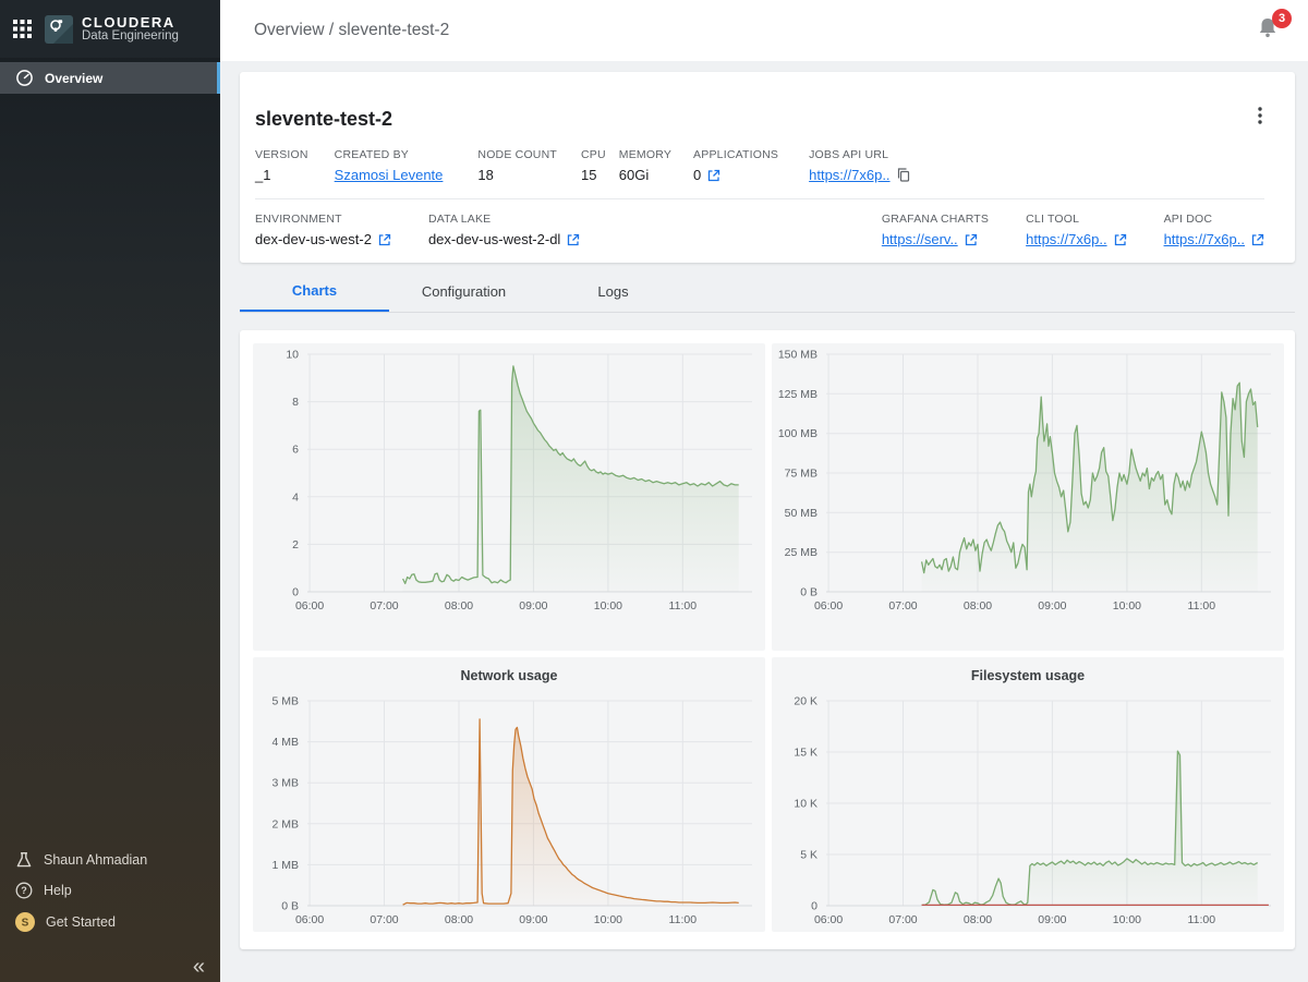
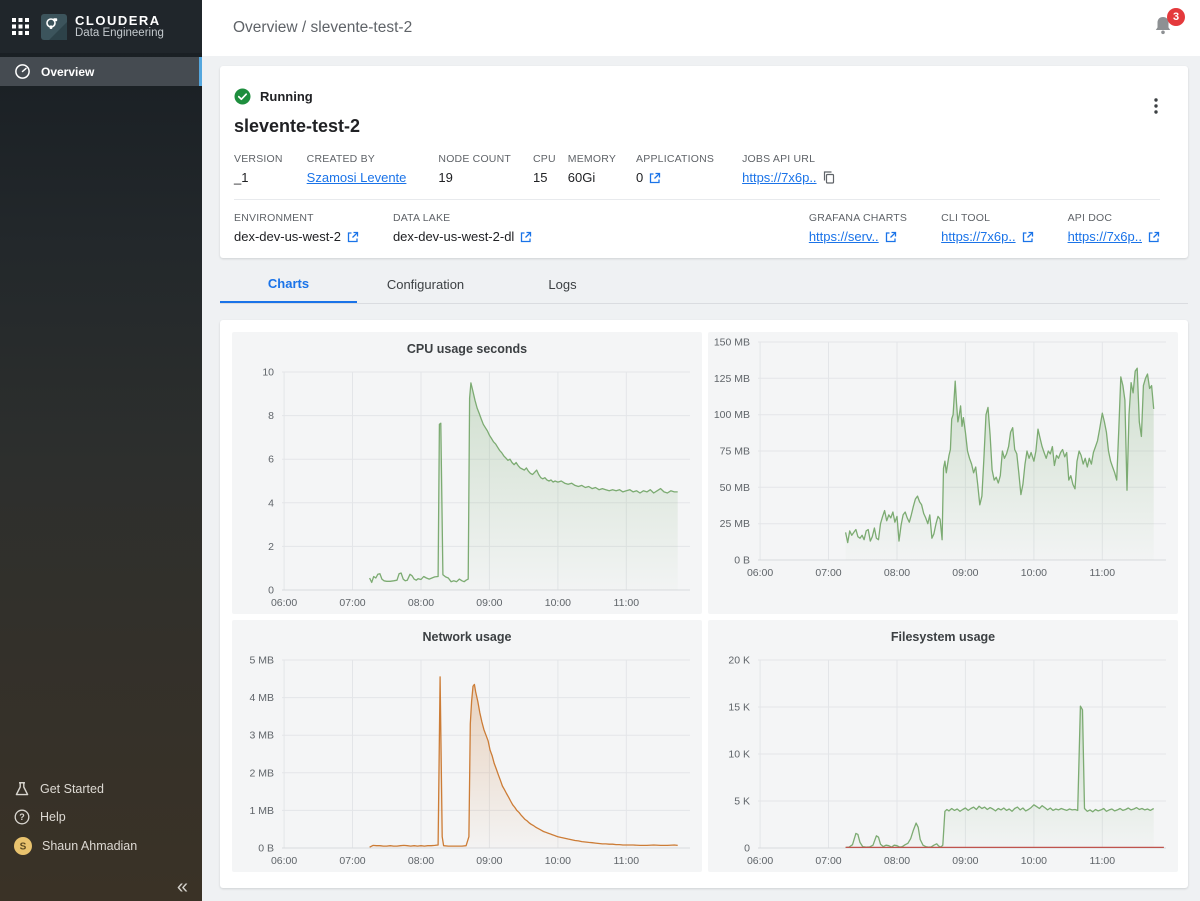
  CLOUDERA
  Data Engineering
  Overview
- Shaun Ahmadian
+ Get Started
  ?
  Help
  S
- Get Started
+ Shaun Ahmadian
  «
  Overview / slevente-test-2
  3
+ Running
  slevente-test-2
  VERSION
  _1
  CREATED BY
  Szamosi Levente
  NODE COUNT
- 18
+ 19
  CPU
  15
  MEMORY
  60Gi
  APPLICATIONS
  0
  JOBS API URL
  https://7x6p..
  ENVIRONMENT
  dex-dev-us-west-2
  DATA LAKE
  dex-dev-us-west-2-dl
  GRAFANA CHARTS
  https://serv..
  CLI TOOL
  https://7x6p..
  API DOC
  https://7x6p..
  Charts
  Configuration
  Logs
+ CPU usage seconds
  0
  2
  4
  6
  8
  10
  06:00
  07:00
  08:00
  09:00
  10:00
  11:00
  0 B
  25 MB
  50 MB
  75 MB
  100 MB
  125 MB
  150 MB
  06:00
  07:00
  08:00
  09:00
  10:00
  11:00
  Network usage
  0 B
  1 MB
  2 MB
  3 MB
  4 MB
  5 MB
  06:00
  07:00
  08:00
  09:00
  10:00
  11:00
  Filesystem usage
  0
  5 K
  10 K
  15 K
  20 K
  06:00
  07:00
  08:00
  09:00
  10:00
  11:00
